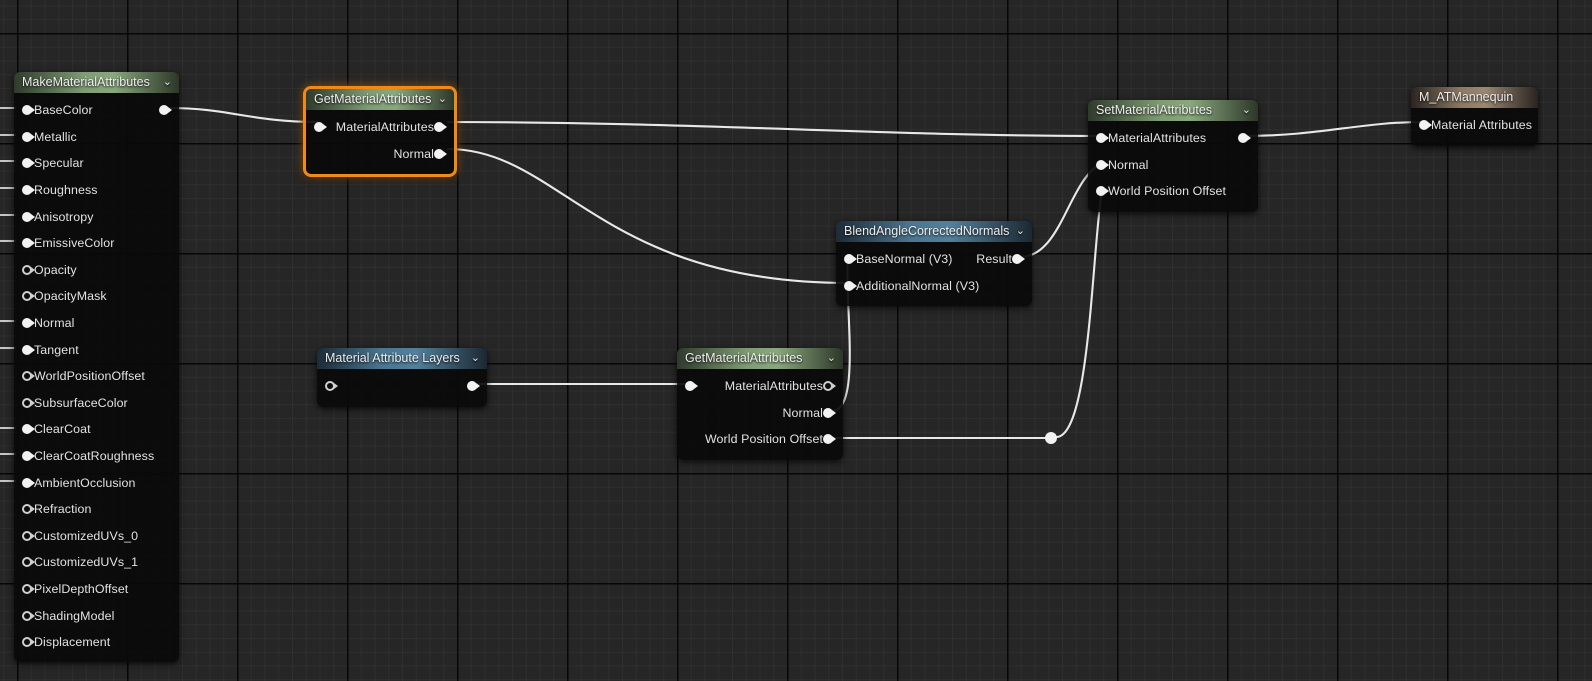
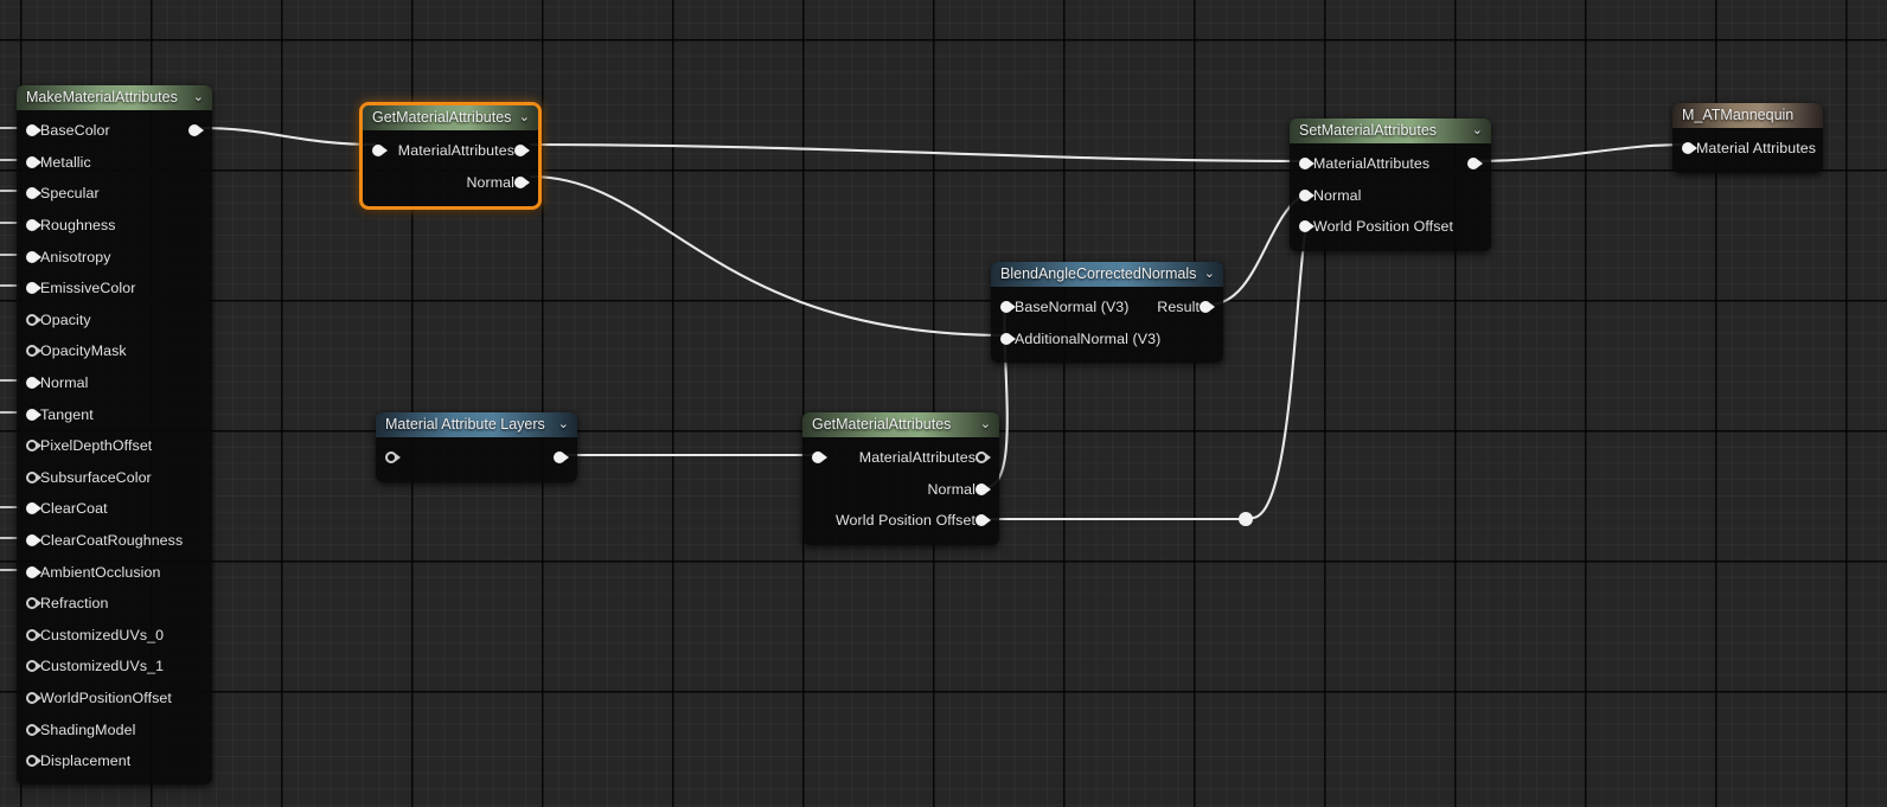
  MakeMaterialAttributes
  ⌄
  BaseColor
  Metallic
  Specular
  Roughness
  Anisotropy
  EmissiveColor
  Opacity
  OpacityMask
  Normal
  Tangent
- WorldPositionOffset
+ PixelDepthOffset
  SubsurfaceColor
  ClearCoat
  ClearCoatRoughness
  AmbientOcclusion
  Refraction
  CustomizedUVs_0
  CustomizedUVs_1
- PixelDepthOffset
+ WorldPositionOffset
  ShadingModel
  Displacement
  GetMaterialAttributes
  ⌄
  MaterialAttributes
  Normal
  SetMaterialAttributes
  ⌄
  MaterialAttributes
  Normal
  World Position Offset
  M_ATMannequin
  Material Attributes
  BlendAngleCorrectedNormals
  ⌄
  BaseNormal (V3)
  Result
  AdditionalNormal (V3)
  Material Attribute Layers
  ⌄
  GetMaterialAttributes
  ⌄
  MaterialAttributes
  Normal
  World Position Offset
